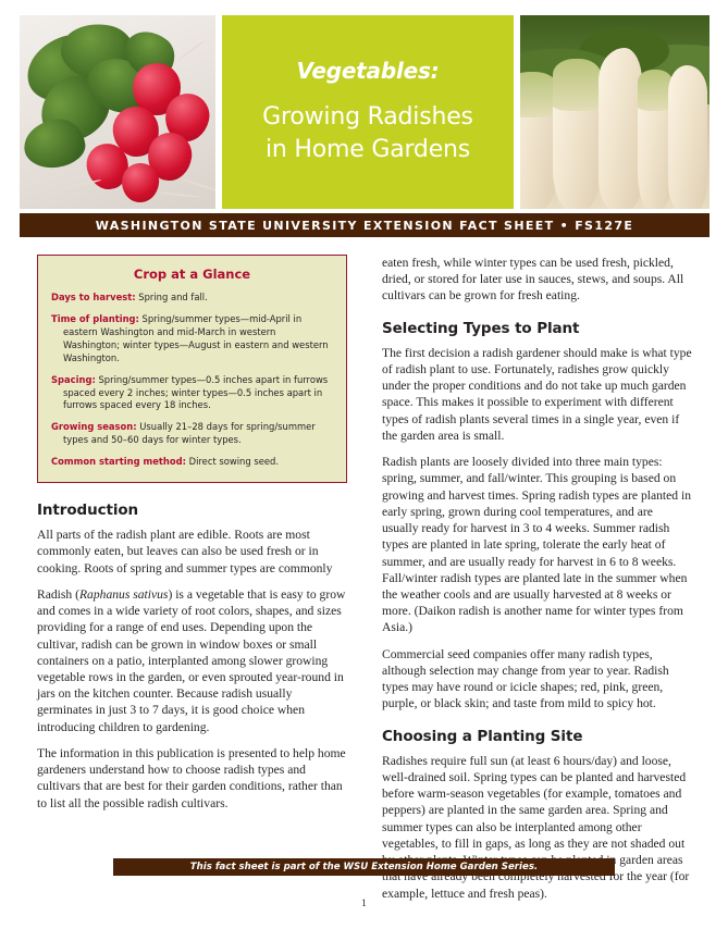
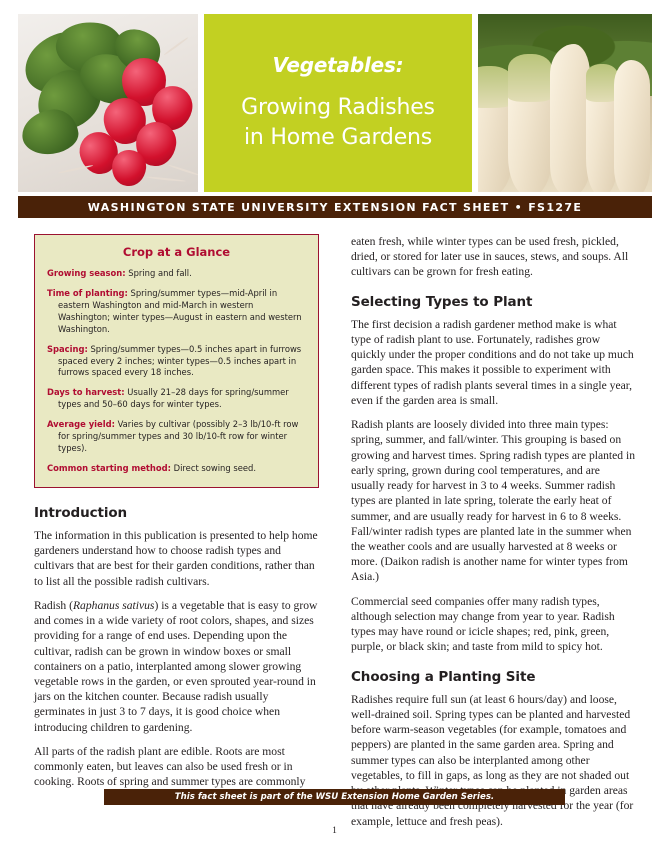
  Vegetables:
  Growing Radishes
  in Home Gardens
  WASHINGTON STATE UNIVERSITY EXTENSION FACT SHEET • FS127E
  Crop at a Glance
- Days to harvest: Spring and fall.
+ Growing season: Spring and fall.
  Time of planting: Spring/summer types—mid-April in eastern Washington and mid-March in western Washington; winter types—August in eastern and western Washington.
  Spacing: Spring/summer types—0.5 inches apart in furrows spaced every 2 inches; winter types—0.5 inches apart in furrows spaced every 18 inches.
- Growing season: Usually 21–28 days for spring/summer types and 50–60 days for winter types.
+ Days to harvest: Usually 21–28 days for spring/summer types and 50–60 days for winter types.
+ Average yield: Varies by cultivar (possibly 2–3 lb/10-ft row for spring/summer types and 30 lb/10-ft row for winter types).
  Common starting method: Direct sowing seed.
  Introduction
- All parts of the radish plant are edible. Roots are most commonly eaten, but leaves can also be used fresh or in cooking. Roots of spring and summer types are commonly
+ The information in this publication is presented to help home gardeners understand how to choose radish types and cultivars that are best for their garden conditions, rather than to list all the possible radish cultivars.
  Radish (Raphanus sativus) is a vegetable that is easy to grow and comes in a wide variety of root colors, shapes, and sizes providing for a range of end uses. Depending upon the cultivar, radish can be grown in window boxes or small containers on a patio, interplanted among slower growing vegetable rows in the garden, or even sprouted year-round in jars on the kitchen counter. Because radish usually germinates in just 3 to 7 days, it is good choice when introducing children to gardening.
- The information in this publication is presented to help home gardeners understand how to choose radish types and cultivars that are best for their garden conditions, rather than to list all the possible radish cultivars.
+ All parts of the radish plant are edible. Roots are most commonly eaten, but leaves can also be used fresh or in cooking. Roots of spring and summer types are commonly
  eaten fresh, while winter types can be used fresh, pickled, dried, or stored for later use in sauces, stews, and soups. All cultivars can be grown for fresh eating.
  Selecting Types to Plant
- The first decision a radish gardener should make is what type of radish plant to use. Fortunately, radishes grow quickly under the proper conditions and do not take up much garden space. This makes it possible to experiment with different types of radish plants several times in a single year, even if the garden area is small.
+ The first decision a radish gardener method make is what type of radish plant to use. Fortunately, radishes grow quickly under the proper conditions and do not take up much garden space. This makes it possible to experiment with different types of radish plants several times in a single year, even if the garden area is small.
  Radish plants are loosely divided into three main types: spring, summer, and fall/winter. This grouping is based on growing and harvest times. Spring radish types are planted in early spring, grown during cool temperatures, and are usually ready for harvest in 3 to 4 weeks. Summer radish types are planted in late spring, tolerate the early heat of summer, and are usually ready for harvest in 6 to 8 weeks. Fall/winter radish types are planted late in the summer when the weather cools and are usually harvested at 8 weeks or more. (Daikon radish is another name for winter types from Asia.)
  Commercial seed companies offer many radish types, although selection may change from year to year. Radish types may have round or icicle shapes; red, pink, green, purple, or black skin; and taste from mild to spicy hot.
  Choosing a Planting Site
  Radishes require full sun (at least 6 hours/day) and loose, well-drained soil. Spring types can be planted and harvested before warm-season vegetables (for example, tomatoes and peppers) are planted in the same garden area. Spring and summer types can also be interplanted among other vegetables, to fill in gaps, as long as they are not shaded out garden areas that have already been completely harvested for the year (for example, lettuce and fresh peas).
  This fact sheet is part of the WSU Extension Home Garden Series.
  1
